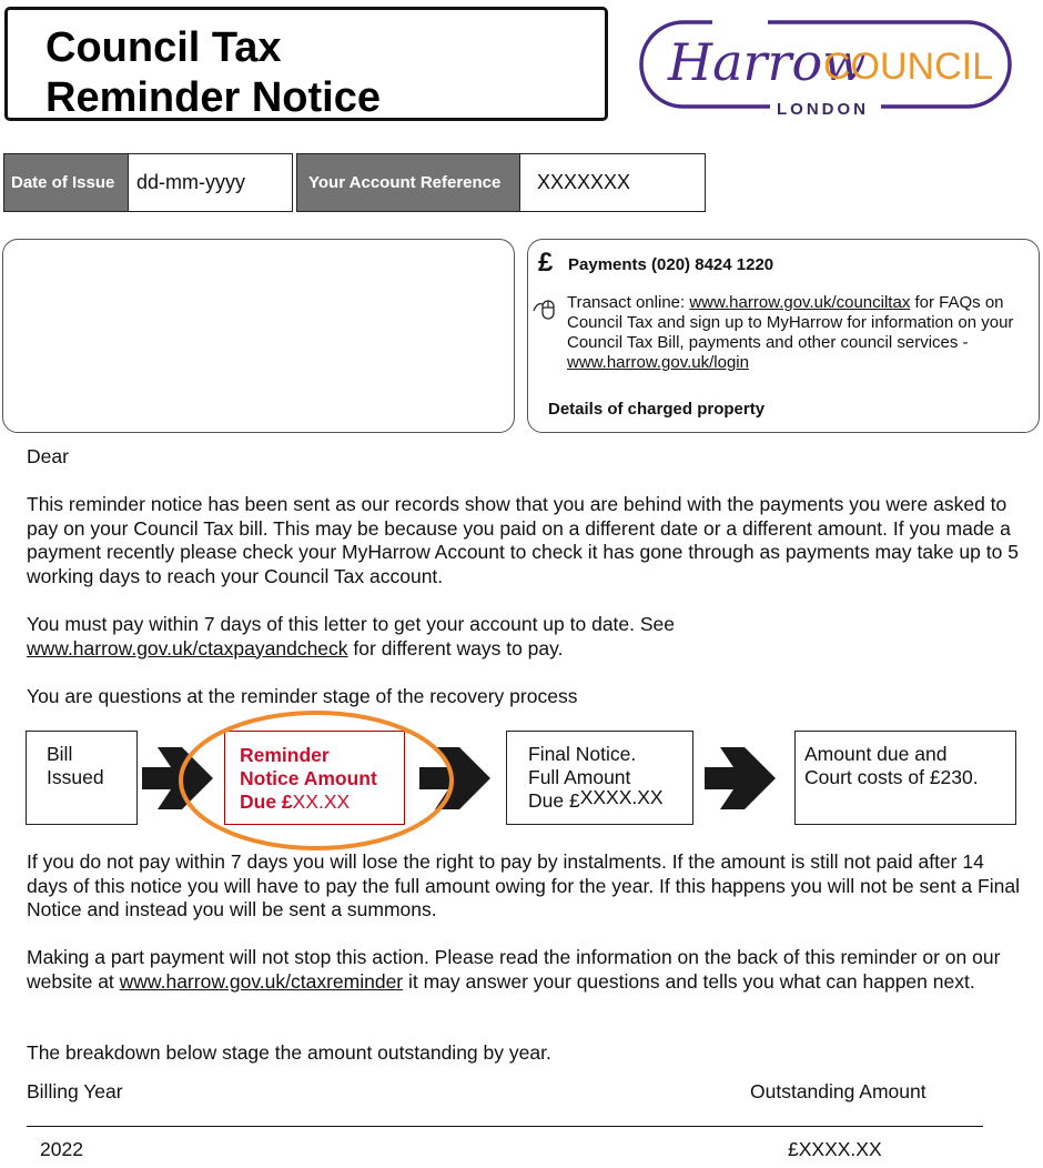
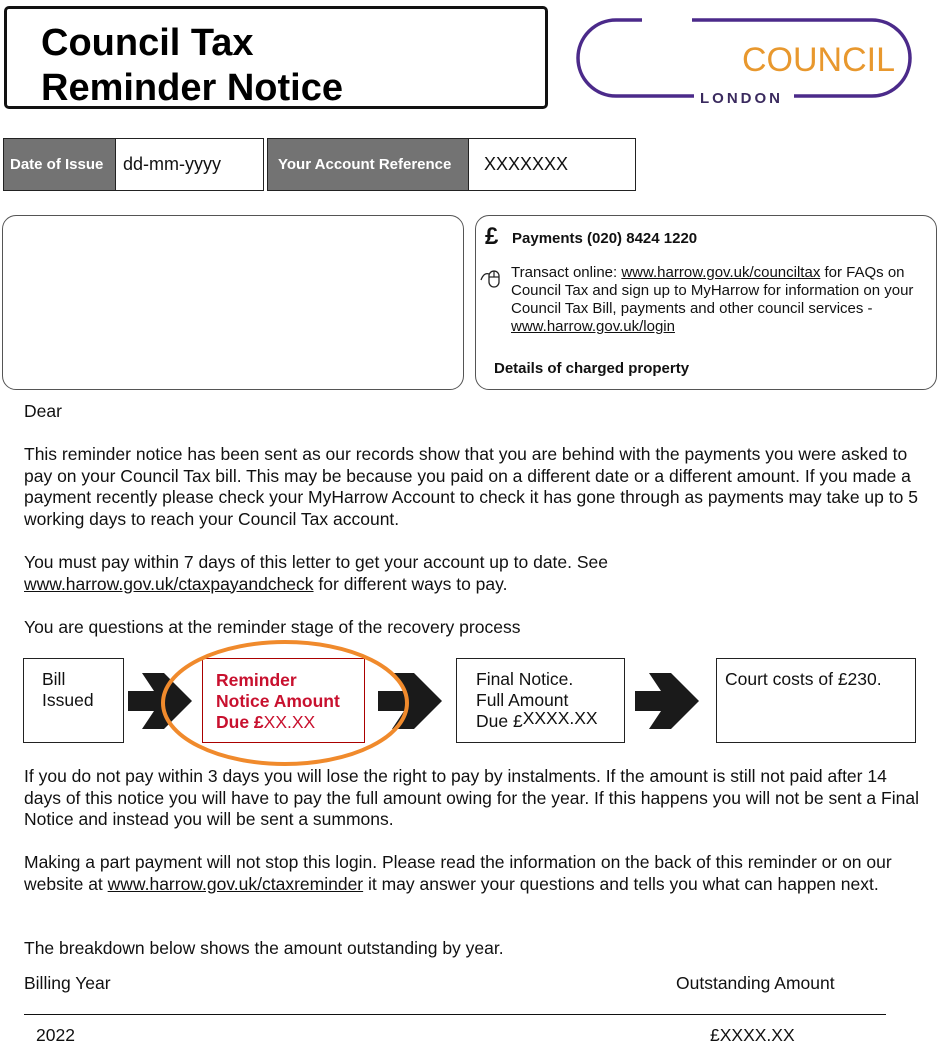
  Council Tax
  Reminder Notice
- Harrow
  COUNCIL
  LONDON
  Date of Issue
  dd-mm-yyyy
  Your Account Reference
  XXXXXXX
  £
  Payments (020) 8424 1220
  Transact online: www.harrow.gov.uk/counciltax for FAQs on Council Tax and sign up to MyHarrow for information on your Council Tax Bill, payments and other council services - www.harrow.gov.uk/login
  Details of charged property
  Dear
  This reminder notice has been sent as our records show that you are behind with the payments you were asked to pay on your Council Tax bill. This may be because you paid on a different date or a different amount. If you made a payment recently please check your MyHarrow Account to check it has gone through as payments may take up to 5 working days to reach your Council Tax account.
  You must pay within 7 days of this letter to get your account up to date. See
  www.harrow.gov.uk/ctaxpayandcheck for different ways to pay.
  You are questions at the reminder stage of the recovery process
  Bill
  Issued
  Reminder
  Notice Amount
  Due £XX.XX
  Final Notice.
  Full Amount
  Due £XXXX.XX
- Amount due and
  Court costs of £230.
- If you do not pay within 7 days you will lose the right to pay by instalments. If the amount is still not paid after 14 days of this notice you will have to pay the full amount owing for the year. If this happens you will not be sent a Final Notice and instead you will be sent a summons.
+ If you do not pay within 3 days you will lose the right to pay by instalments. If the amount is still not paid after 14 days of this notice you will have to pay the full amount owing for the year. If this happens you will not be sent a Final Notice and instead you will be sent a summons.
- Making a part payment will not stop this action. Please read the information on the back of this reminder or on our website at www.harrow.gov.uk/ctaxreminder it may answer your questions and tells you what can happen next.
+ Making a part payment will not stop this login. Please read the information on the back of this reminder or on our website at www.harrow.gov.uk/ctaxreminder it may answer your questions and tells you what can happen next.
- The breakdown below stage the amount outstanding by year.
+ The breakdown below shows the amount outstanding by year.
  Billing Year
  Outstanding Amount
  2022
  £XXXX.XX
